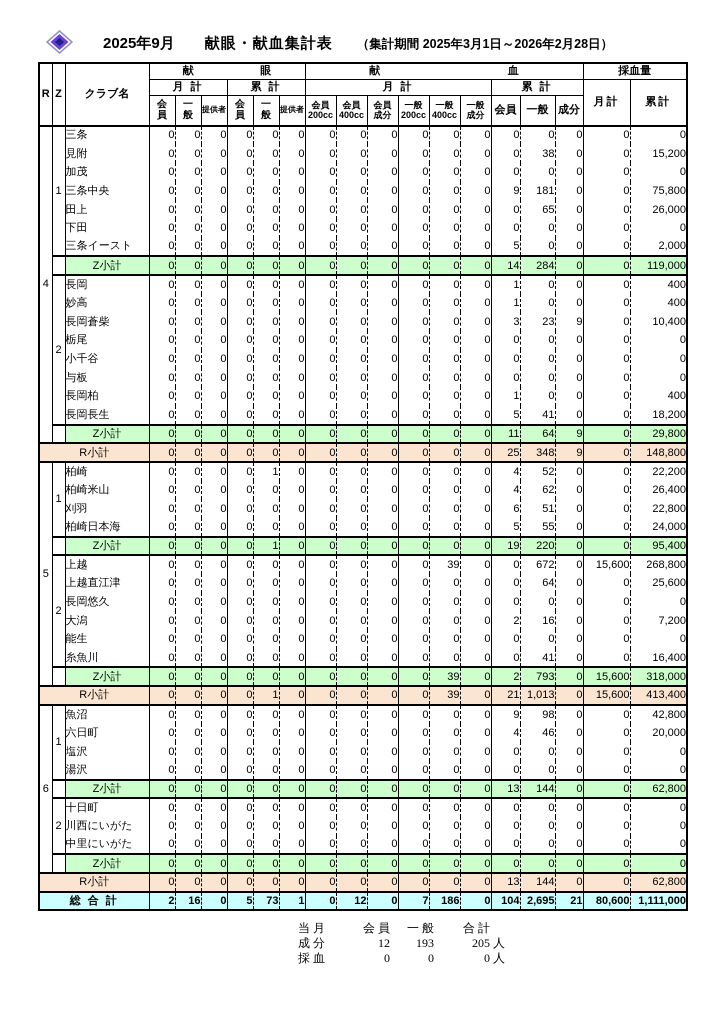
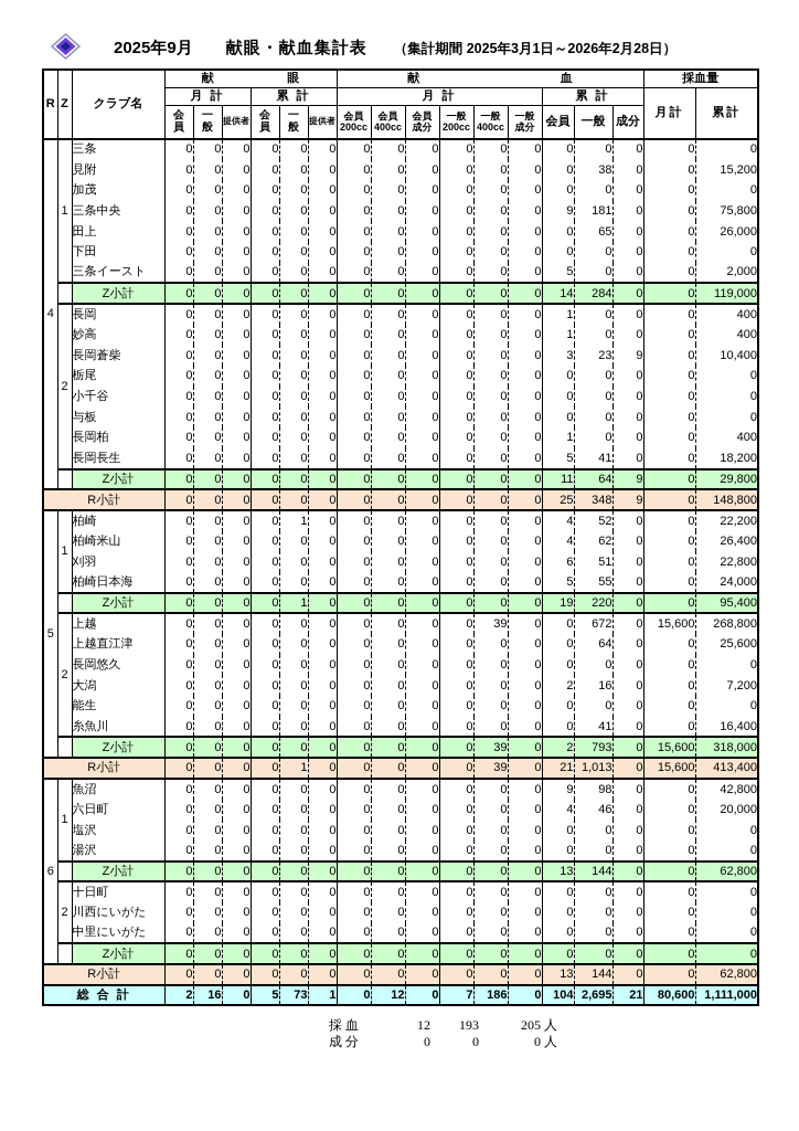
  2025年9月
  献眼・献血集計表
  （集計期間 2025年3月1日～2026年2月28日）
  R	Z	クラブ名	献 眼	献 血	採血量
  月 計	累 計	月 計	累 計	月計	累計
  会員	一般	提供者	会員	一般	提供者	会員200cc	会員400cc	会員成分	一般200cc	一般400cc	一般成分	会員	一般	成分
  4	1	三条	0	0	0	0	0	0	0	0	0	0	0	0	0	0	0	0	0
  見附	0	0	0	0	0	0	0	0	0	0	0	0	0	38	0	0	15,200
  加茂	0	0	0	0	0	0	0	0	0	0	0	0	0	0	0	0	0
  三条中央	0	0	0	0	0	0	0	0	0	0	0	0	9	181	0	0	75,800
  田上	0	0	0	0	0	0	0	0	0	0	0	0	0	65	0	0	26,000
  下田	0	0	0	0	0	0	0	0	0	0	0	0	0	0	0	0	0
  三条イースト	0	0	0	0	0	0	0	0	0	0	0	0	5	0	0	0	2,000
  	Z小計	0	0	0	0	0	0	0	0	0	0	0	0	14	284	0	0	119,000
  2	長岡	0	0	0	0	0	0	0	0	0	0	0	0	1	0	0	0	400
  妙高	0	0	0	0	0	0	0	0	0	0	0	0	1	0	0	0	400
  長岡蒼柴	0	0	0	0	0	0	0	0	0	0	0	0	3	23	9	0	10,400
  栃尾	0	0	0	0	0	0	0	0	0	0	0	0	0	0	0	0	0
  小千谷	0	0	0	0	0	0	0	0	0	0	0	0	0	0	0	0	0
  与板	0	0	0	0	0	0	0	0	0	0	0	0	0	0	0	0	0
  長岡柏	0	0	0	0	0	0	0	0	0	0	0	0	1	0	0	0	400
  長岡長生	0	0	0	0	0	0	0	0	0	0	0	0	5	41	0	0	18,200
  	Z小計	0	0	0	0	0	0	0	0	0	0	0	0	11	64	9	0	29,800
  R小計	0	0	0	0	0	0	0	0	0	0	0	0	25	348	9	0	148,800
  5	1	柏崎	0	0	0	0	1	0	0	0	0	0	0	0	4	52	0	0	22,200
  柏崎米山	0	0	0	0	0	0	0	0	0	0	0	0	4	62	0	0	26,400
  刈羽	0	0	0	0	0	0	0	0	0	0	0	0	6	51	0	0	22,800
  柏崎日本海	0	0	0	0	0	0	0	0	0	0	0	0	5	55	0	0	24,000
  	Z小計	0	0	0	0	1	0	0	0	0	0	0	0	19	220	0	0	95,400
  2	上越	0	0	0	0	0	0	0	0	0	0	39	0	0	672	0	15,600	268,800
  上越直江津	0	0	0	0	0	0	0	0	0	0	0	0	0	64	0	0	25,600
  長岡悠久	0	0	0	0	0	0	0	0	0	0	0	0	0	0	0	0	0
  大潟	0	0	0	0	0	0	0	0	0	0	0	0	2	16	0	0	7,200
  能生	0	0	0	0	0	0	0	0	0	0	0	0	0	0	0	0	0
  糸魚川	0	0	0	0	0	0	0	0	0	0	0	0	0	41	0	0	16,400
  	Z小計	0	0	0	0	0	0	0	0	0	0	39	0	2	793	0	15,600	318,000
  R小計	0	0	0	0	1	0	0	0	0	0	39	0	21	1,013	0	15,600	413,400
  6	1	魚沼	0	0	0	0	0	0	0	0	0	0	0	0	9	98	0	0	42,800
  六日町	0	0	0	0	0	0	0	0	0	0	0	0	4	46	0	0	20,000
  塩沢	0	0	0	0	0	0	0	0	0	0	0	0	0	0	0	0	0
  湯沢	0	0	0	0	0	0	0	0	0	0	0	0	0	0	0	0	0
  	Z小計	0	0	0	0	0	0	0	0	0	0	0	0	13	144	0	0	62,800
  2	十日町	0	0	0	0	0	0	0	0	0	0	0	0	0	0	0	0	0
  川西にいがた	0	0	0	0	0	0	0	0	0	0	0	0	0	0	0	0	0
  中里にいがた	0	0	0	0	0	0	0	0	0	0	0	0	0	0	0	0	0
  	Z小計	0	0	0	0	0	0	0	0	0	0	0	0	0	0	0	0	0
  R小計	0	0	0	0	0	0	0	0	0	0	0	0	13	144	0	0	62,800
  総 合 計	2	16	0	5	73	1	0	12	0	7	186	0	104	2,695	21	80,600	1,111,000
- 当 月
- 会 員
- 一 般
- 合 計
- 成 分
+ 採 血
  12
  193
  205
  人
- 採 血
+ 成 分
  0
  0
  0
  人
